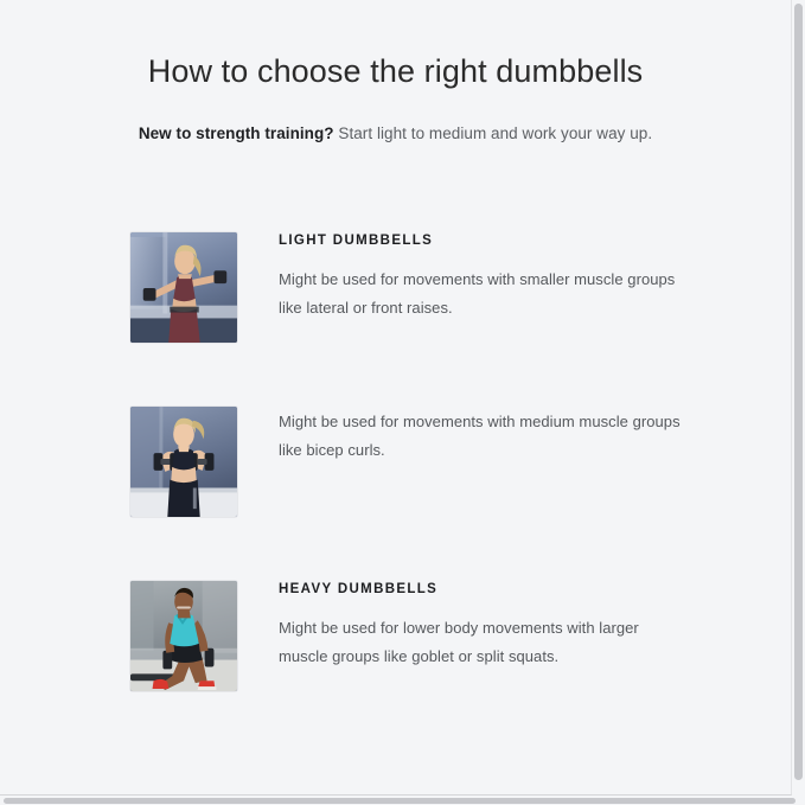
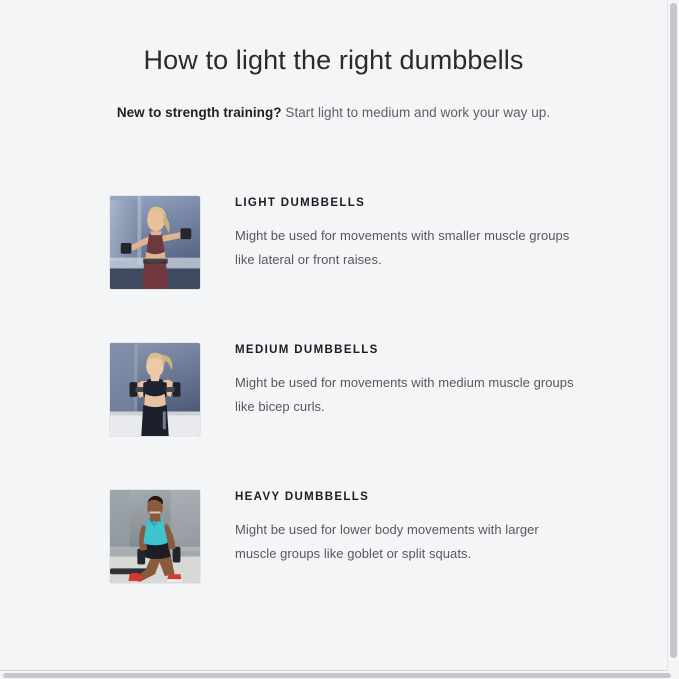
- How to choose the right dumbbells
+ How to light the right dumbbells
  New to strength training? Start light to medium and work your way up.
  LIGHT DUMBBELLS
  Might be used for movements with smaller muscle groups like lateral or front raises.
+ MEDIUM DUMBBELLS
  Might be used for movements with medium muscle groups like bicep curls.
  HEAVY DUMBBELLS
  Might be used for lower body movements with larger muscle groups like goblet or split squats.
